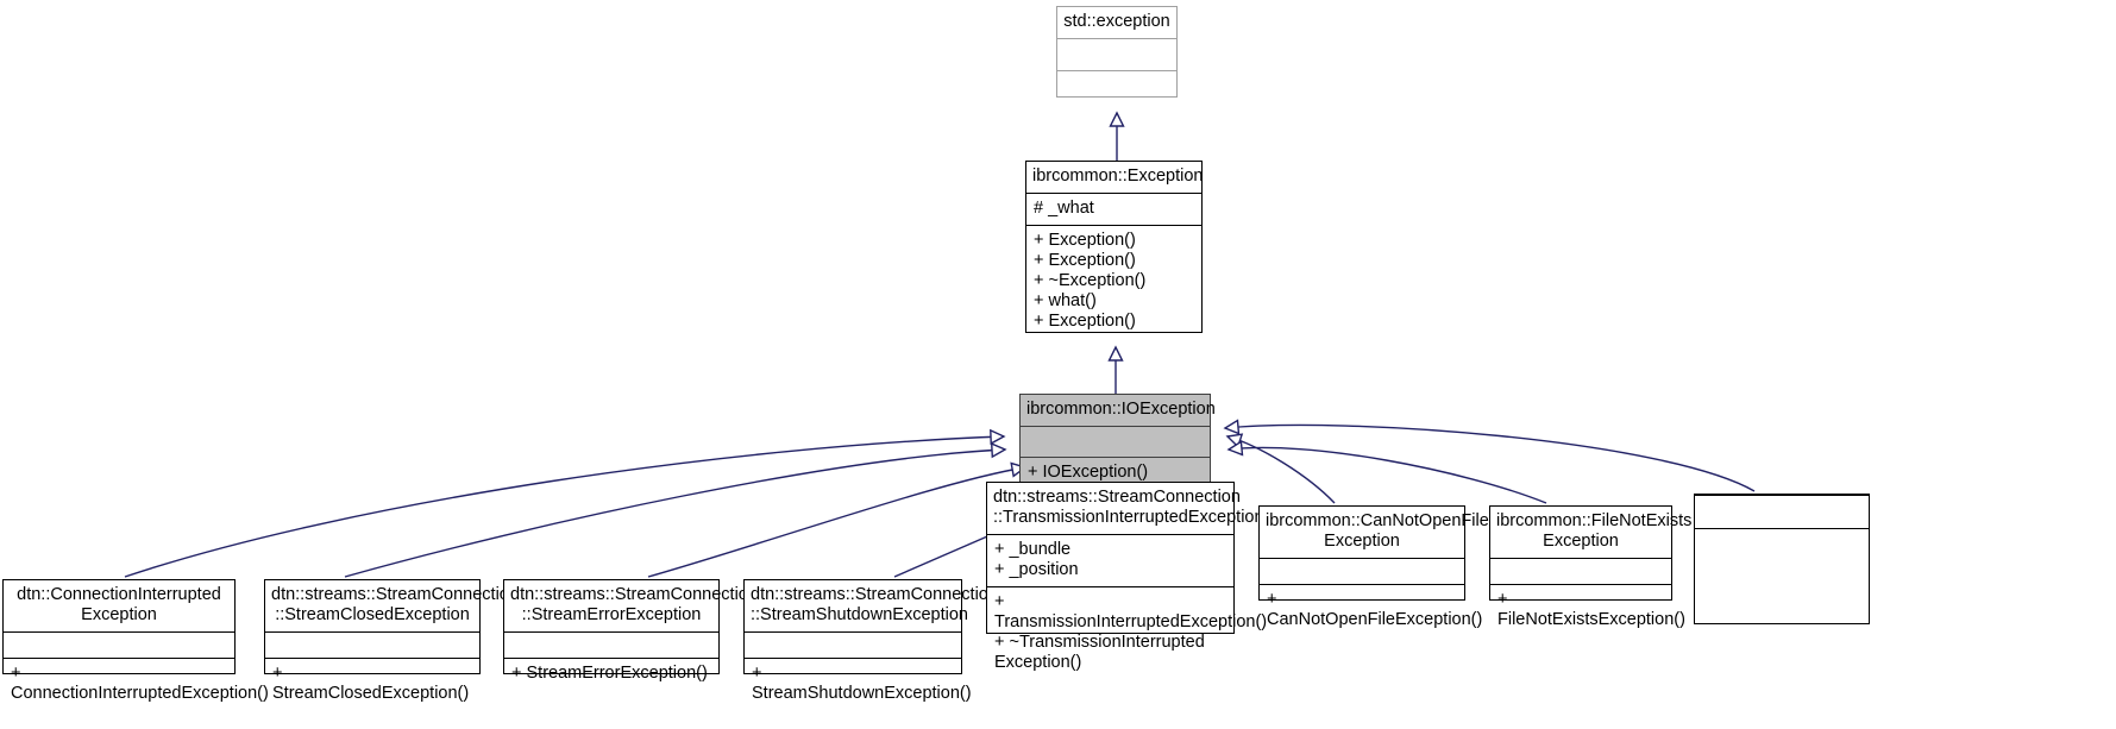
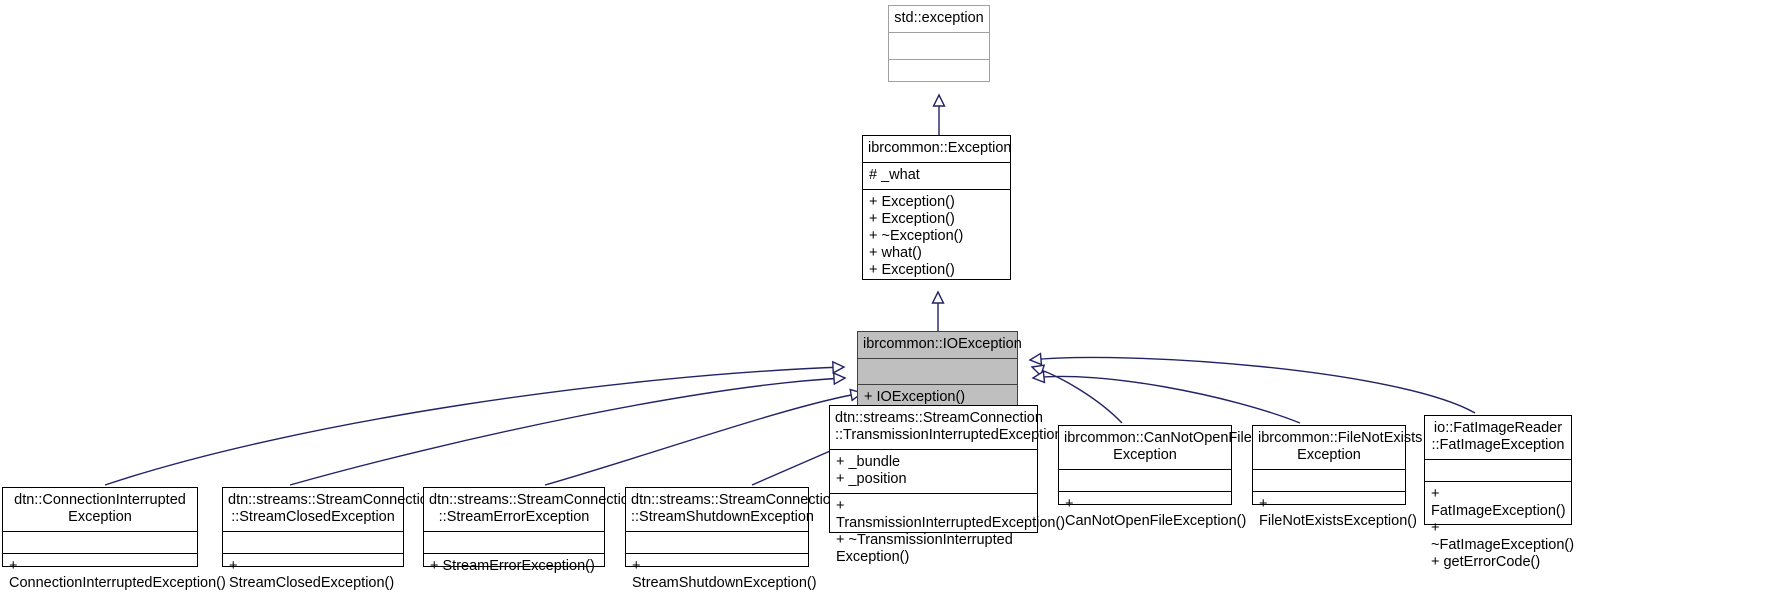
  std::exception
  ibrcommon::Exception
  # _what
  + Exception()
  + Exception()
  + ~Exception()
  + what()
  + Exception()
  ibrcommon::IOException
  + IOException()
  dtn::ConnectionInterrupted
  Exception
  + ConnectionInterruptedException(
  dtn::streams::StreamConnecti
  ::StreamClosedException
  + StreamClosedException()
  dtn::streams::StreamConnecti
  ::StreamErrorException
  + StreamErrorException()
  dtn::streams::StreamConnectio
  ::StreamShutdownException
  + StreamShutdownException()
  dtn::streams::StreamConnection
  ::TransmissionInterruptedExceptio
  + _bundle
  + _position
  + TransmissionInterruptedException(
  + ~TransmissionInterrupted
  Exception()
  ibrcommon::CanNotOpenFile
  Exception
  + CanNotOpenFileException()
  ibrcommon::FileNotExists
  Exception
  + FileNotExistsException()
+ io::FatImageReader
+ ::FatImageException
+ + FatImageException()
+ + ~FatImageException()
+ + getErrorCode()
